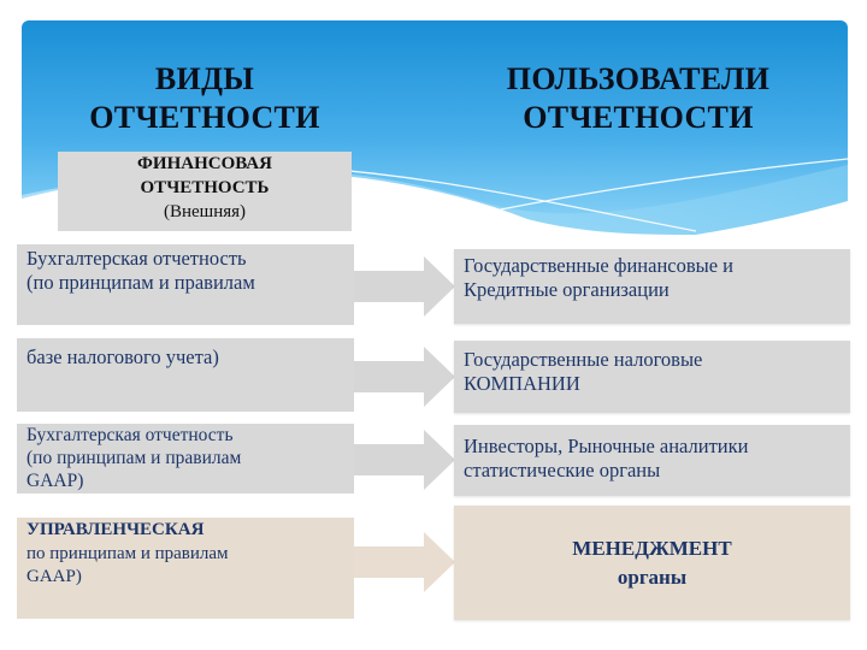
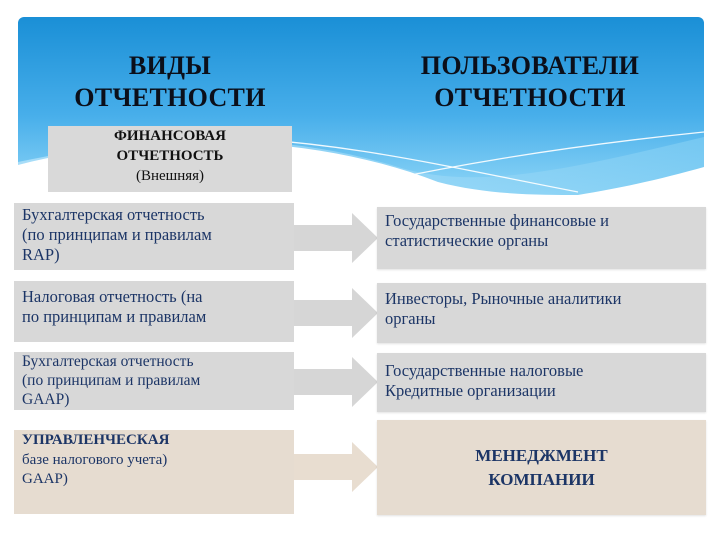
  ВИДЫ
  ОТЧЕТНОСТИ
  ПОЛЬЗОВАТЕЛИ
  ОТЧЕТНОСТИ
  ФИНАНСОВАЯ
  ОТЧЕТНОСТЬ
  (Внешняя)
  Бухгалтерская отчетность
  (по принципам и правилам
+ RAP)
  Государственные финансовые и
- Кредитные организации
+ статистические органы
+ Налоговая отчетность (на
- базе налогового учета)
+ по принципам и правилам
- Государственные налоговые
+ Инвесторы, Рыночные аналитики
- КОМПАНИИ
+ органы
  Бухгалтерская отчетность
  (по принципам и правилам
  GAAP)
- Инвесторы, Рыночные аналитики
+ Государственные налоговые
- статистические органы
+ Кредитные организации
  УПРАВЛЕНЧЕСКАЯ
- по принципам и правилам
+ базе налогового учета)
  GAAP)
  МЕНЕДЖМЕНТ
- органы
+ КОМПАНИИ
